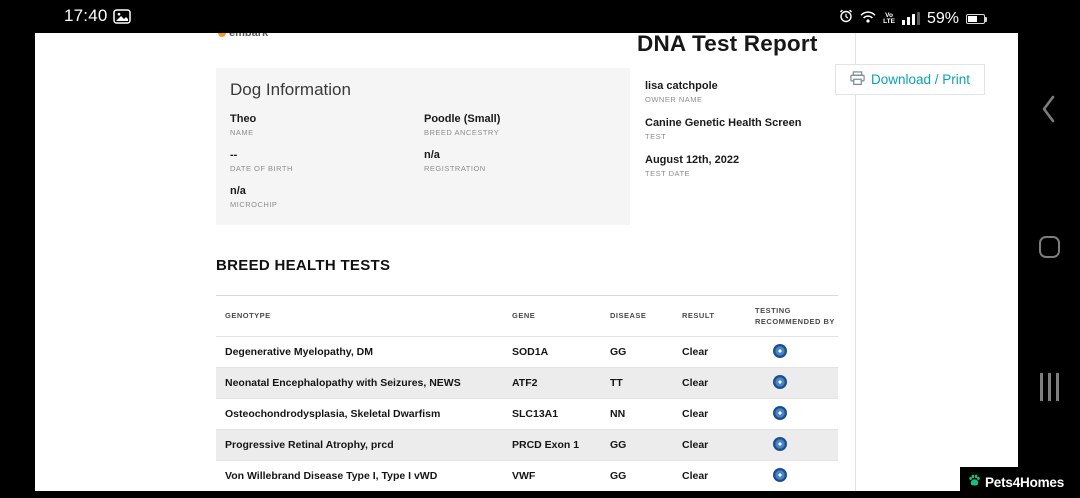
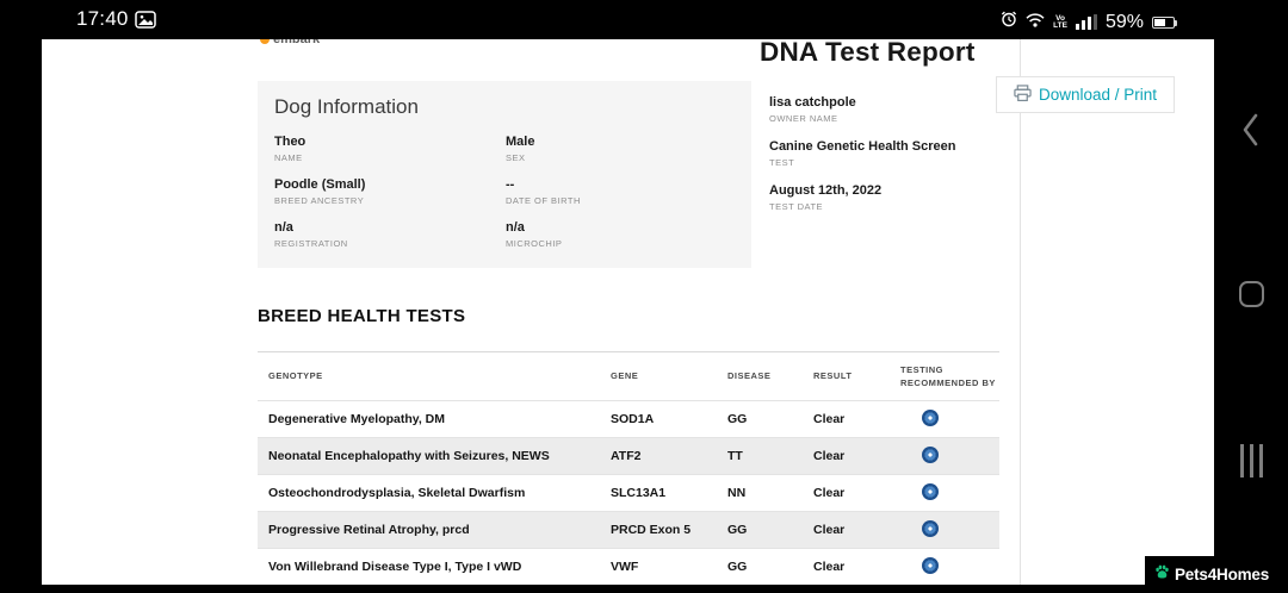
  17:40
  59%
  embark
  DNA Test Report
  Download / Print
  Dog Information
  Theo
  NAME
+ Male
+ SEX
  Poodle (Small)
  BREED ANCESTRY
  --
  DATE OF BIRTH
  n/a
  REGISTRATION
  n/a
  MICROCHIP
  lisa catchpole
  OWNER NAME
  Canine Genetic Health Screen
  TEST
  August 12th, 2022
  TEST DATE
  BREED HEALTH TESTS
  GENOTYPE
  GENE
  DISEASE
  RESULT
  TESTING RECOMMENDED BY
  Degenerative Myelopathy, DM
  SOD1A
  GG
  Clear
  Neonatal Encephalopathy with Seizures, NEWS
  ATF2
  TT
  Clear
  Osteochondrodysplasia, Skeletal Dwarfism
  SLC13A1
  NN
  Clear
  Progressive Retinal Atrophy, prcd
- PRCD Exon 1
+ PRCD Exon 5
  GG
  Clear
  Von Willebrand Disease Type I, Type I vWD
  VWF
  GG
  Clear
  Pets4Homes
